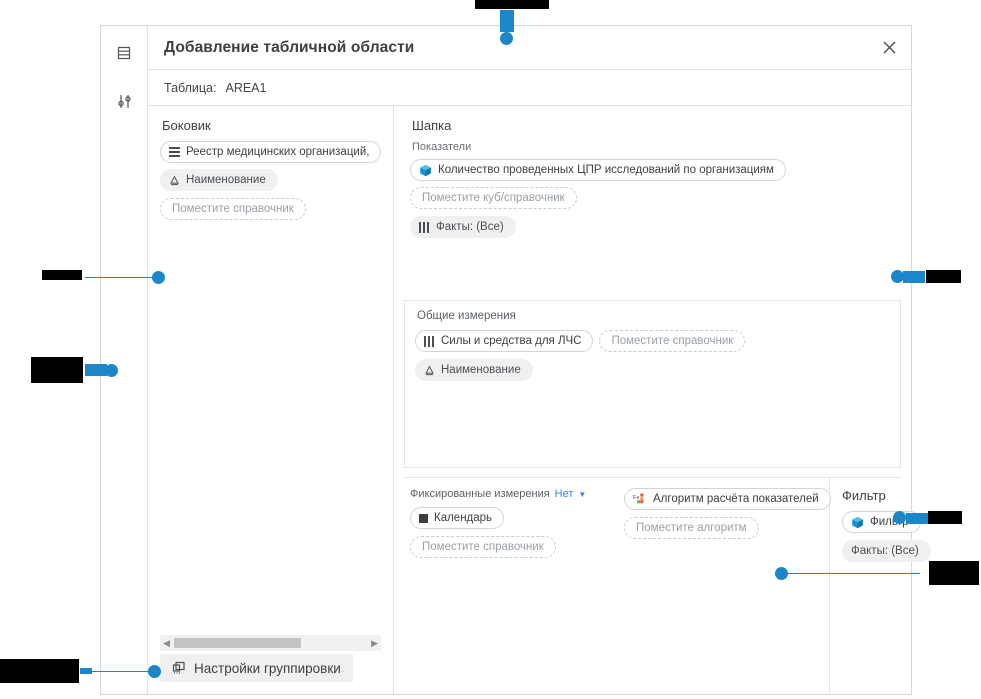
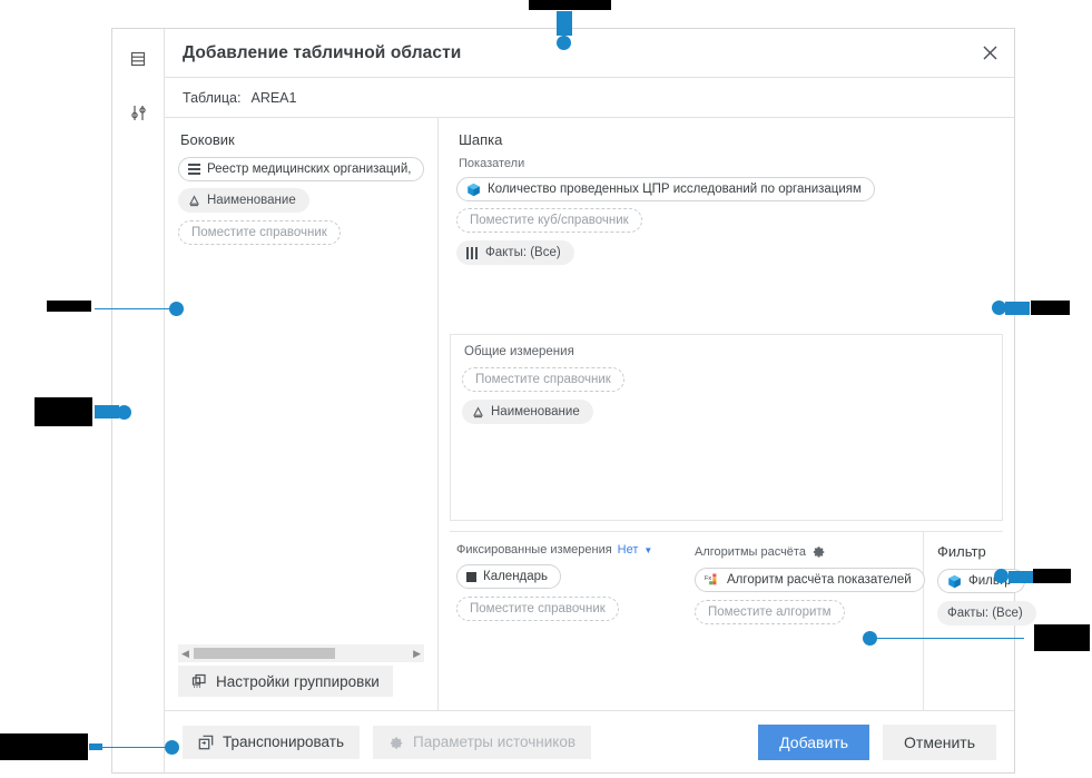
  Добавление табличной области
  Таблица:
  AREA1
  Боковик
  Реестр медицинских организаций,
  Наименование
  Поместите справочник
  ◀
  ▶
  Настройки группировки
  Шапка
  Показатели
  Количество проведенных ЦПР исследований по организациям
  Поместите куб/справочник
  Факты: (Все)
  Общие измерения
- Силы и средства для ЛЧС
  Поместите справочник
  Наименование
  Фиксированные измерения
  Нет
  ▼
  Календарь
  Поместите справочник
+ Алгоритмы расчёта
  Алгоритм расчёта показателей
  Поместите алгоритм
  Фильтр
  Факты: (Все)
+ Транспонировать
+ Параметры источников
+ Добавить
+ Отменить
